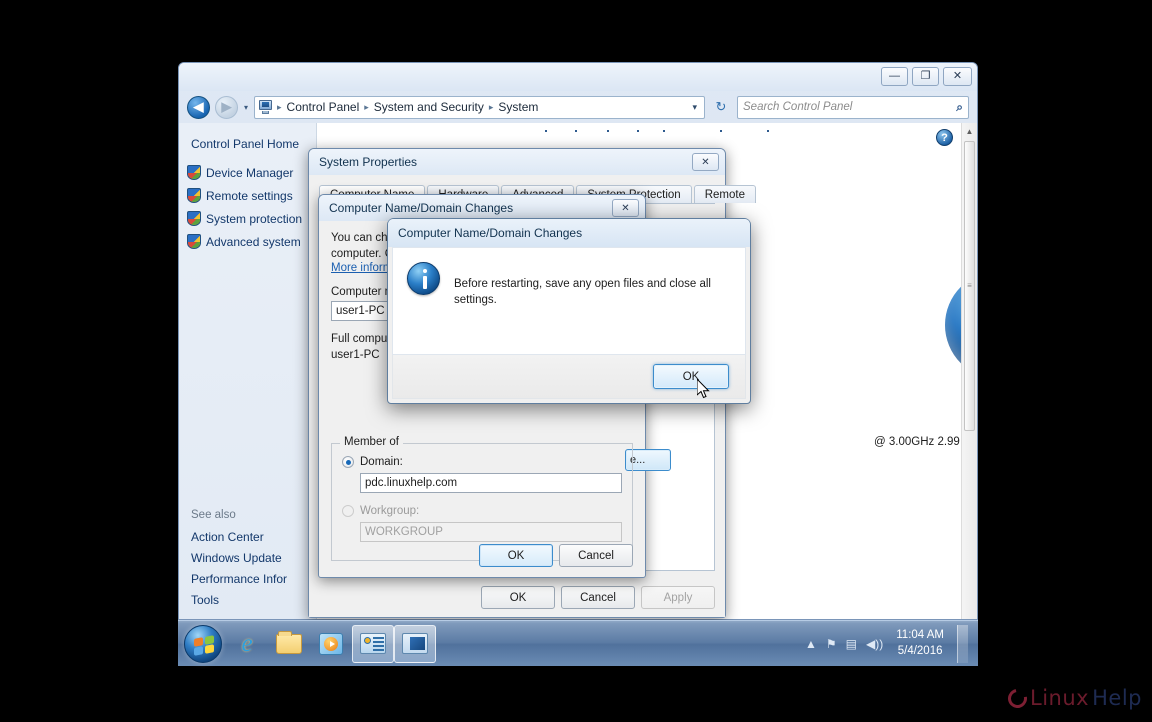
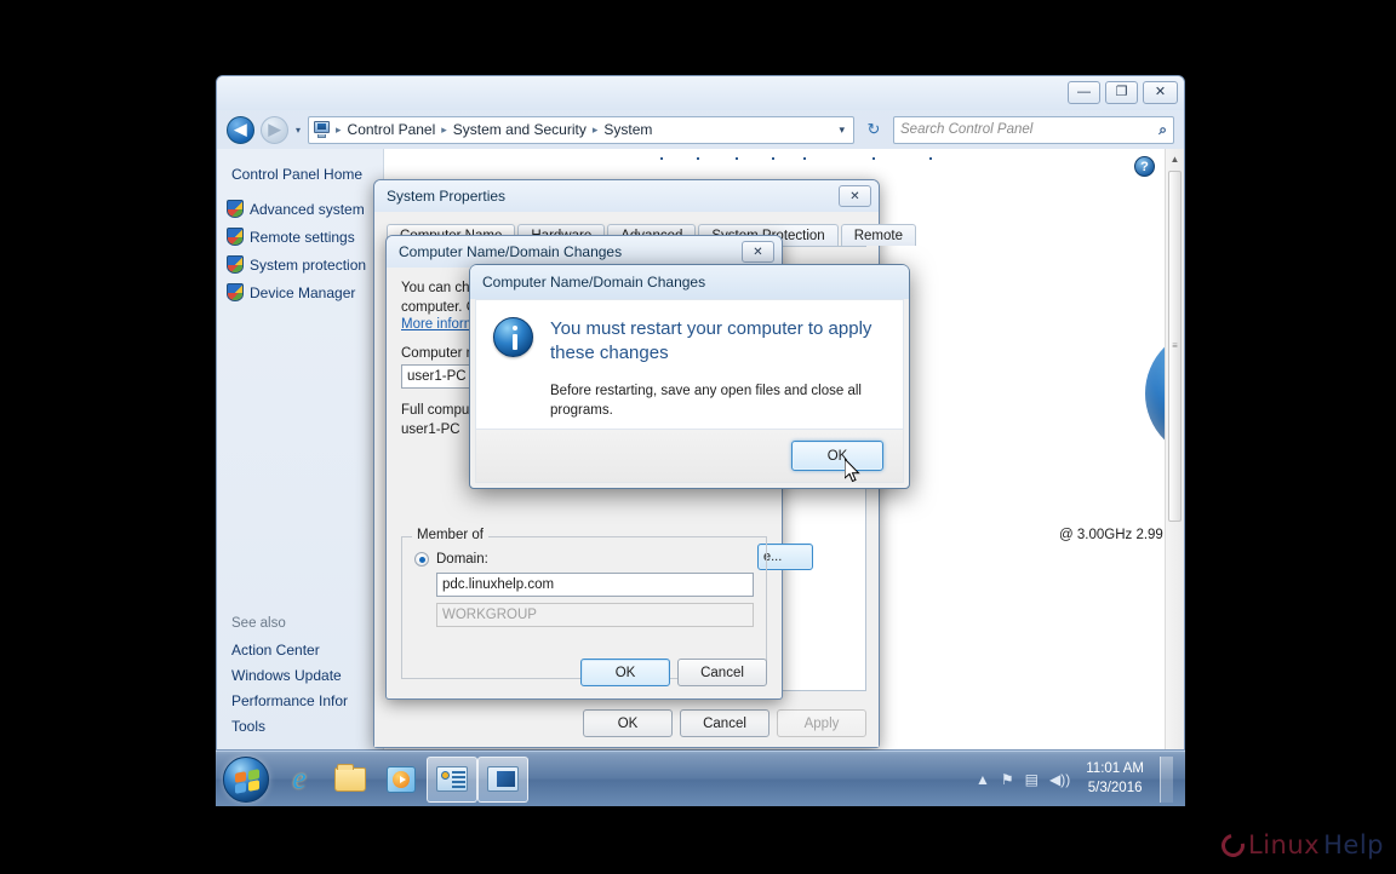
  —
  ❐
  ✕
  ◀
  ▶
  ▾
  ▸
  Control Panel
  ▸
  System and Security
  ▸
  System
  ▾
  ↻
  Search Control Panel
  ⌕
  Control Panel Home
- Device Manager
+ Advanced system
  Remote settings
  System protection
- Advanced system
+ Device Manager
  See also
  Action Center
  Windows Update
  Performance Infor
  Tools
  ?
  @ 3.00GHz 2.99
  ▲
  ≡
  System Properties
  ✕
  Remote
  OK
  Cancel
  Apply
  Computer Name/Domain Changes
  ✕
  You can ch
  computer.
  More infor
  Computer
  user1-PC
  Full compu
  user1-PC
  e...
  Member of
  Domain:
  pdc.linuxhelp.com
- Workgroup:
  WORKGROUP
  OK
  Cancel
  Computer Name/Domain Changes
+ You must restart your computer to apply these changes
- Before restarting, save any open files and close all settings.
+ Before restarting, save any open files and close all programs.
  OK
  e
  ▲
  ⚑
  ▤
  ◀))
- 11:04 AM
+ 11:01 AM
- 5/4/2016
+ 5/3/2016
  Linux
  Help
